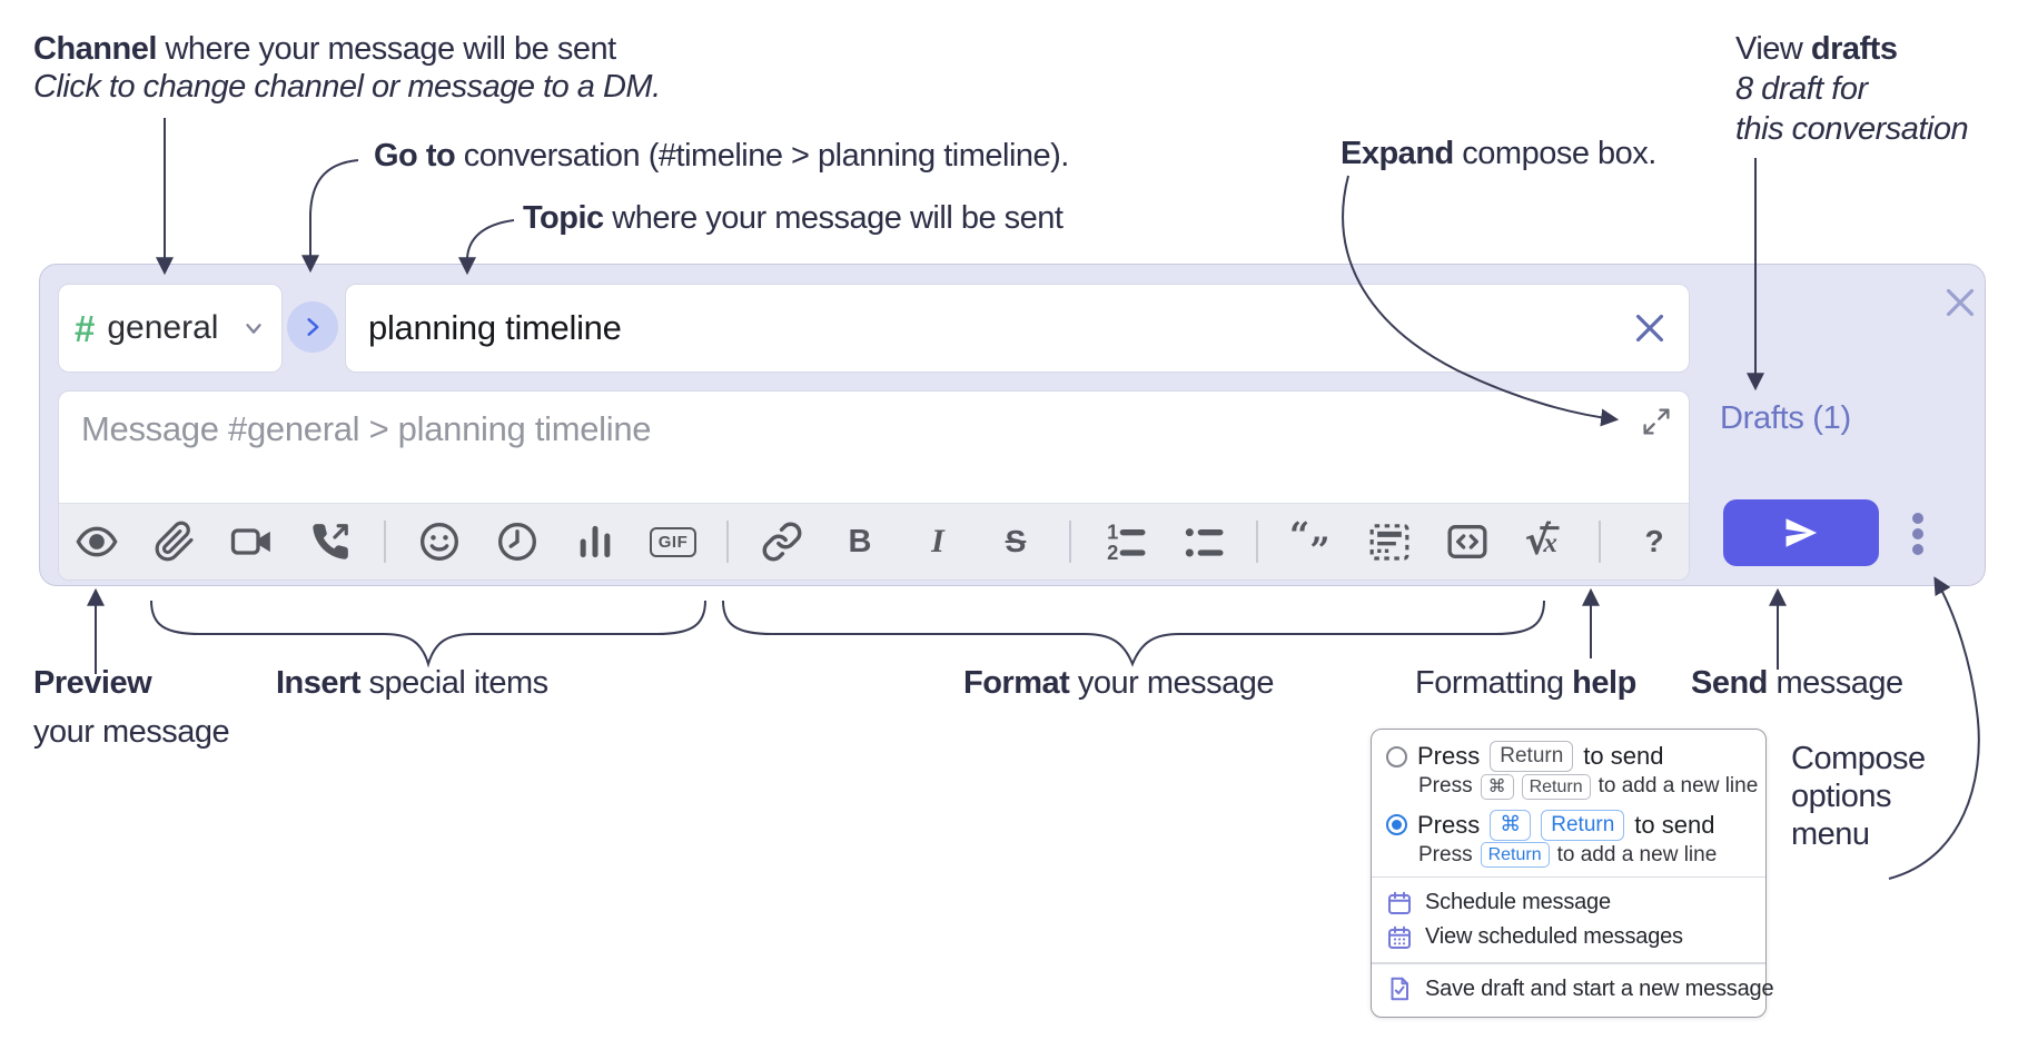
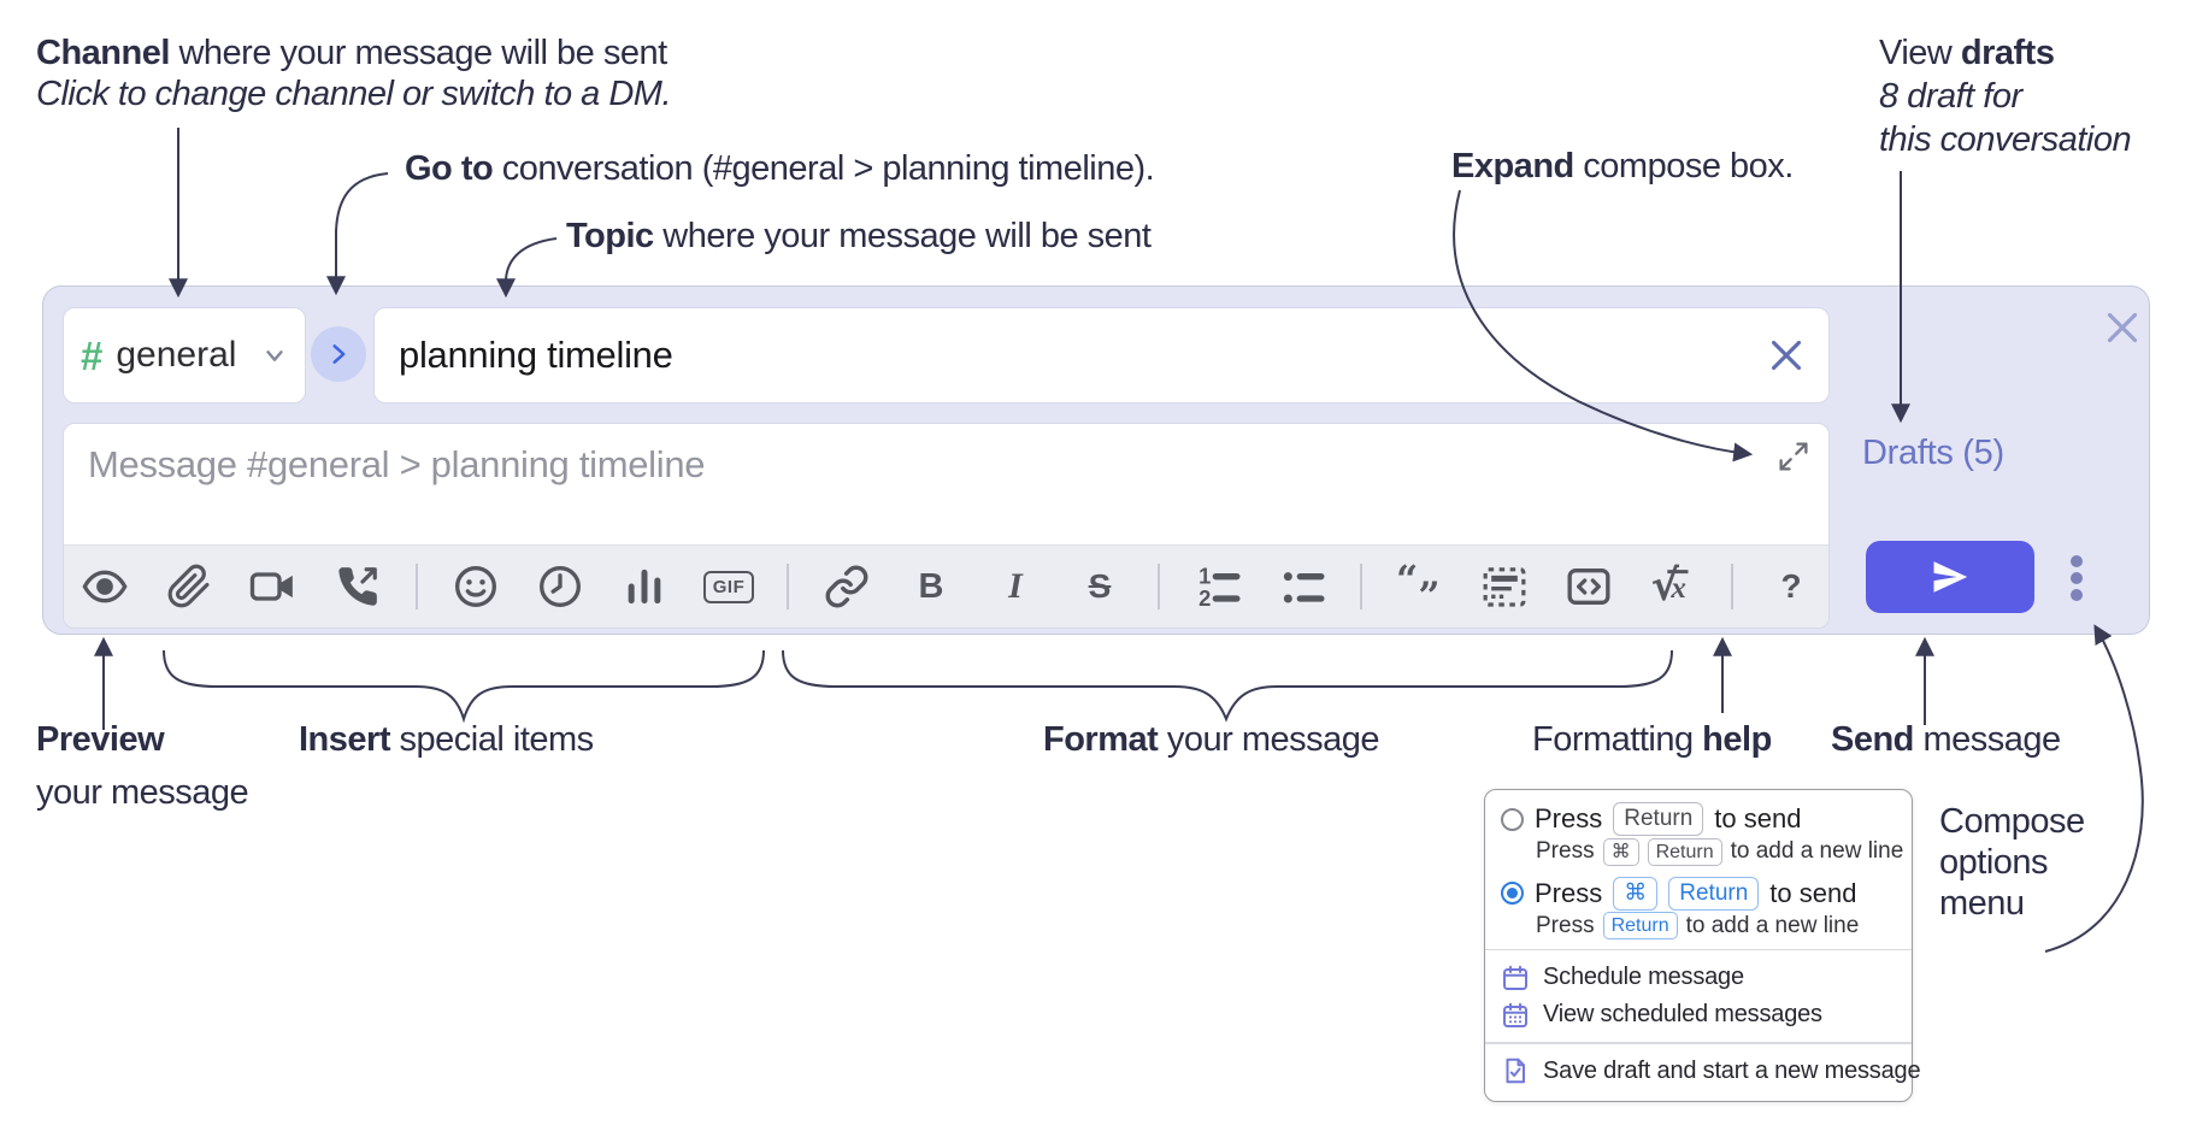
  Channel where your message will be sent
- Click to change channel or message to a DM.
+ Click to change channel or switch to a DM.
- Go to conversation (#timeline > planning timeline).
+ Go to conversation (#general > planning timeline).
  Topic where your message will be sent
  Expand compose box.
  View drafts
  8 draft for
  this conversation
  #
  general
  planning timeline
- Drafts (1)
+ Drafts (5)
  Message #general > planning timeline
  GIF
  B
  I
  S
  1
  2
  “
  ”
  √
  x
  ?
  Preview
  your message
  Insert special items
  Format your message
  Formatting help
  Send message
  Compose
  options
  menu
  Press
  Return
  to send
  Press
  ⌘
  Return
  to add a new line
  Press
  ⌘
  Return
  to send
  Press
  Return
  to add a new line
  Schedule message
  View scheduled messages
  Save draft and start a new message
